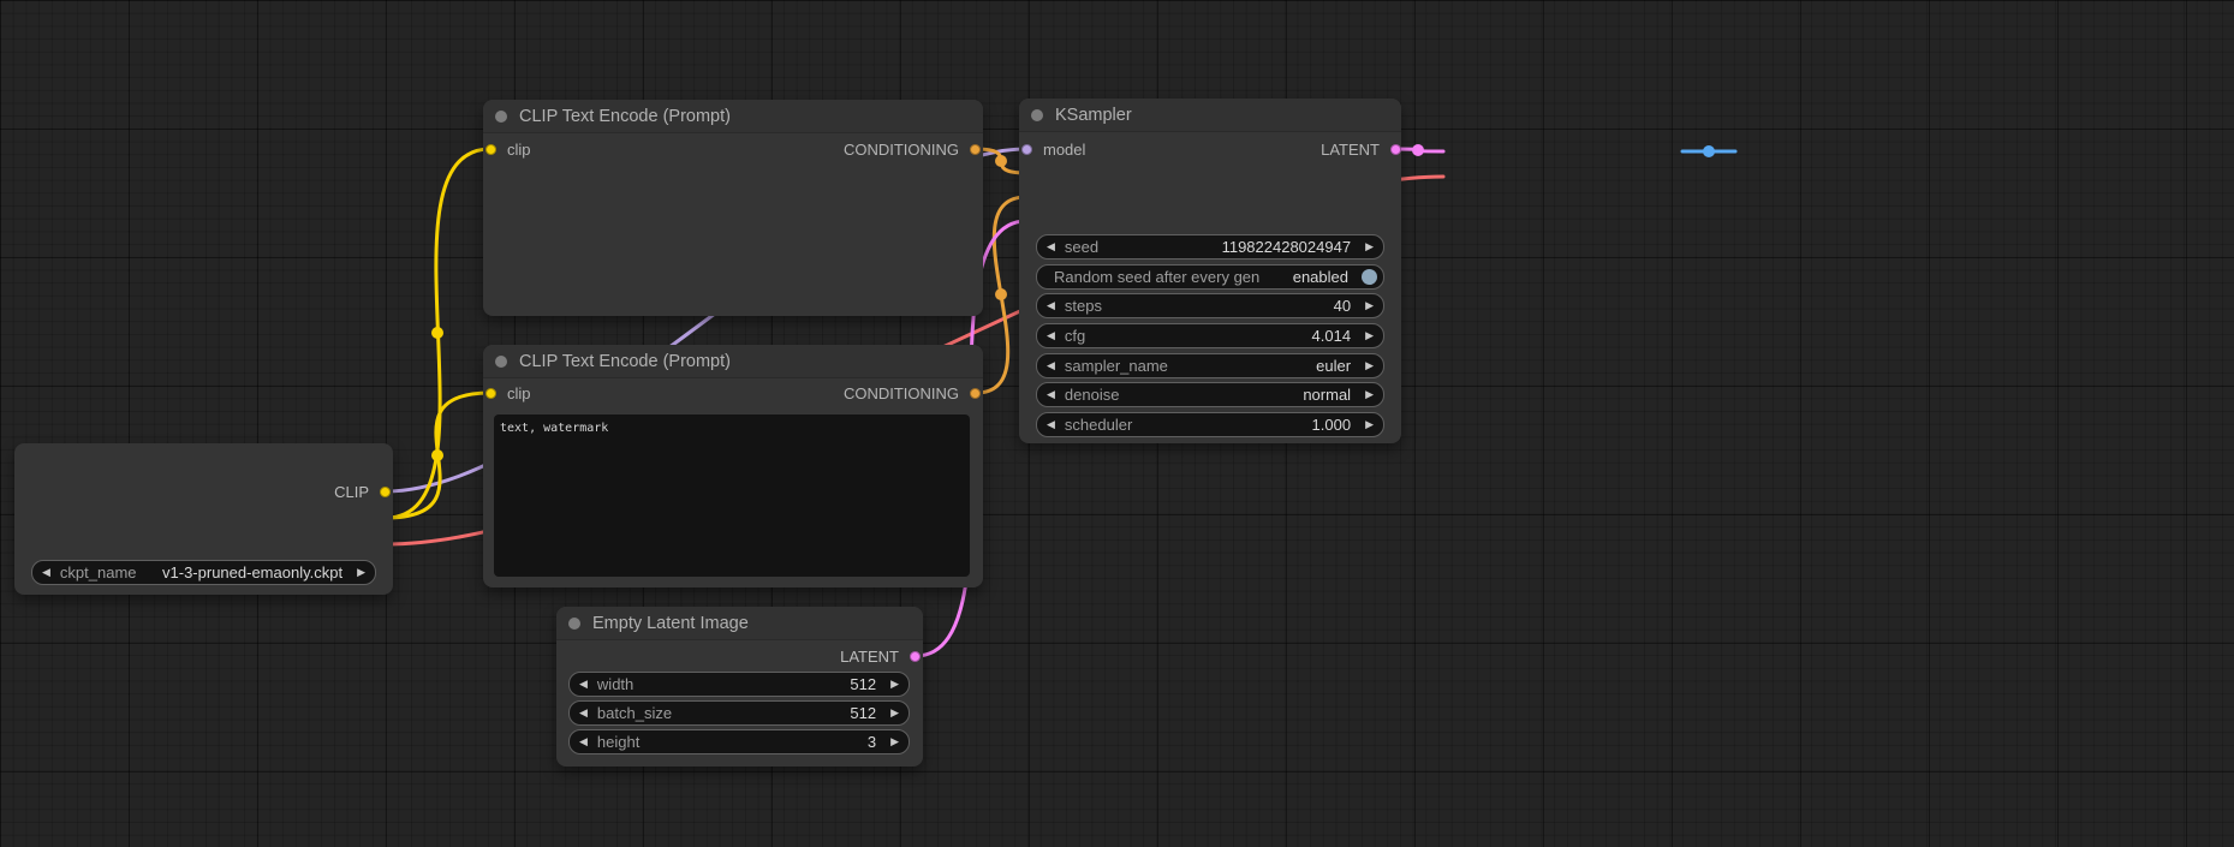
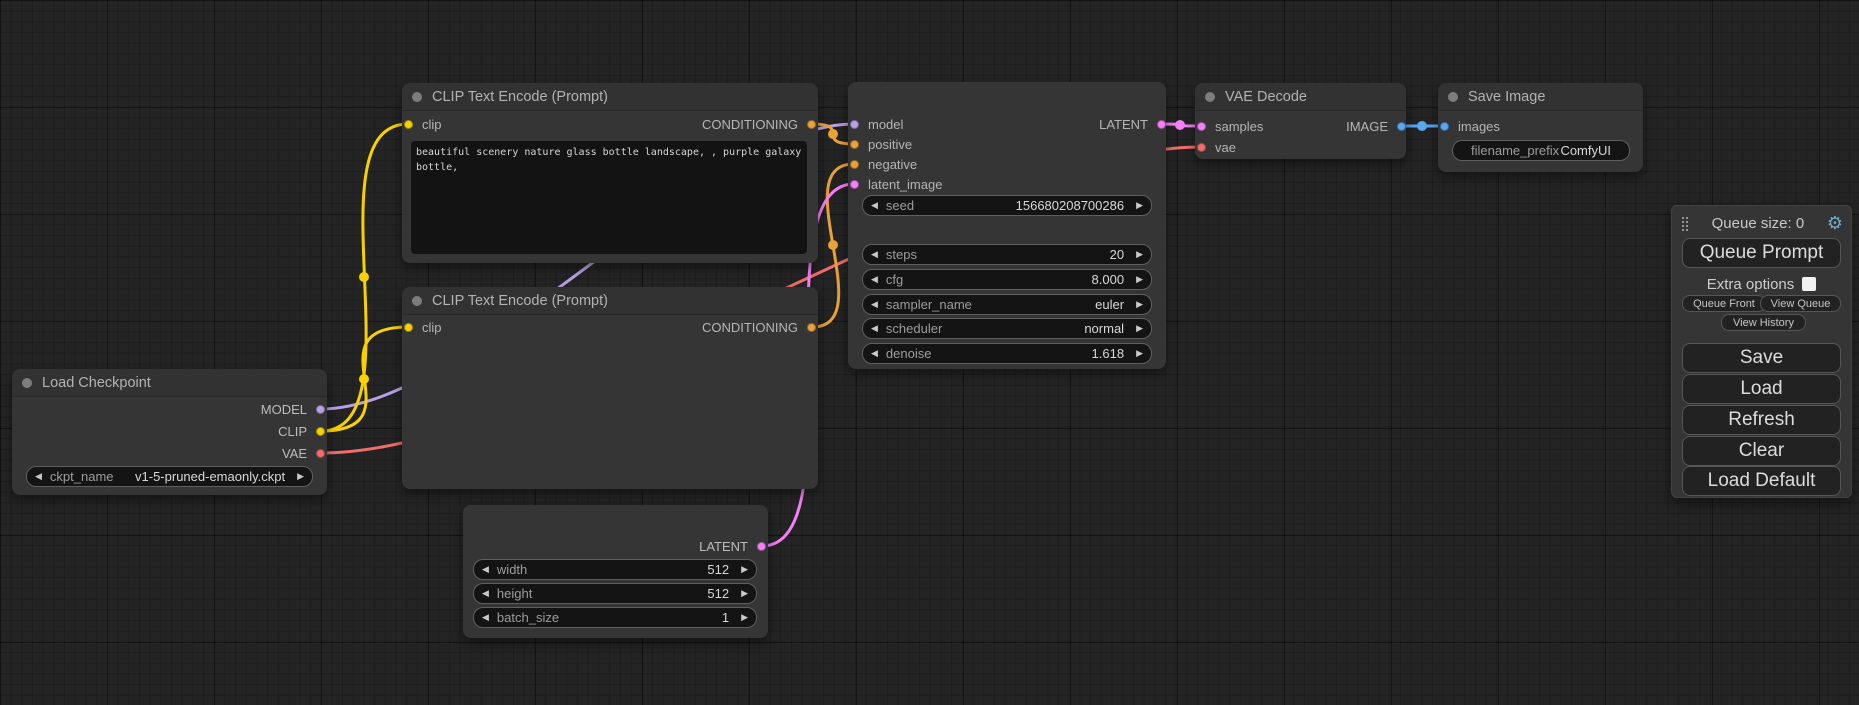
+ Load Checkpoint
+ MODEL
  CLIP
+ VAE
  ◀
  ckpt_name
- v1-3-pruned-emaonly.ckpt
+ v1-5-pruned-emaonly.ckpt
  ▶
  CLIP Text Encode (Prompt)
  clip
  CONDITIONING
+ beautiful scenery nature glass bottle landscape, , purple galaxy bottle,
  CLIP Text Encode (Prompt)
  clip
  CONDITIONING
- text, watermark
- KSampler
  model
  LATENT
+ positive
+ negative
+ latent_image
  ◀
  seed
- 119822428024947
+ 156680208700286
  ▶
- Random seed after every gen
- enabled
  ◀
  steps
- 40
+ 20
  ▶
  ◀
  cfg
- 4.014
+ 8.000
  ▶
  ◀
  sampler_name
  euler
  ▶
  ◀
- denoise
+ scheduler
  normal
  ▶
  ◀
- scheduler
+ denoise
- 1.000
+ 1.618
  ▶
- Empty Latent Image
  LATENT
  ◀
  width
  512
  ▶
  ◀
- batch_size
+ height
  512
  ▶
  ◀
- height
+ batch_size
- 3
+ 1
  ▶
+ VAE Decode
+ samples
+ IMAGE
+ vae
+ Save Image
+ images
+ filename_prefix
+ ComfyUI
+ Queue size: 0
+ ⚙
+ Queue Prompt
+ Extra options
+ Queue Front
+ View Queue
+ View History
+ Save
+ Load
+ Refresh
+ Clear
+ Load Default
